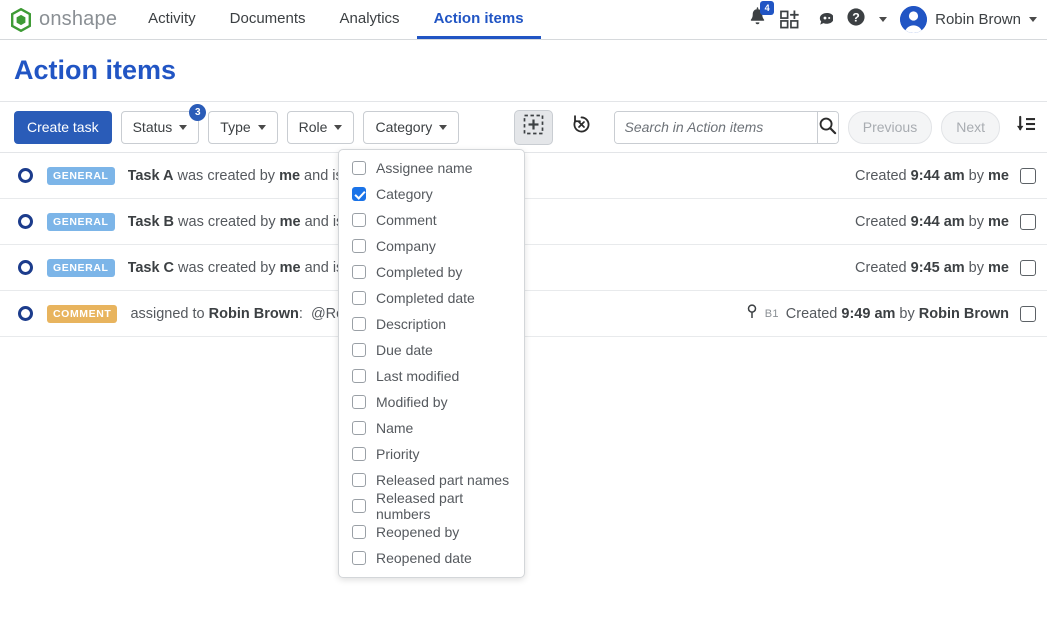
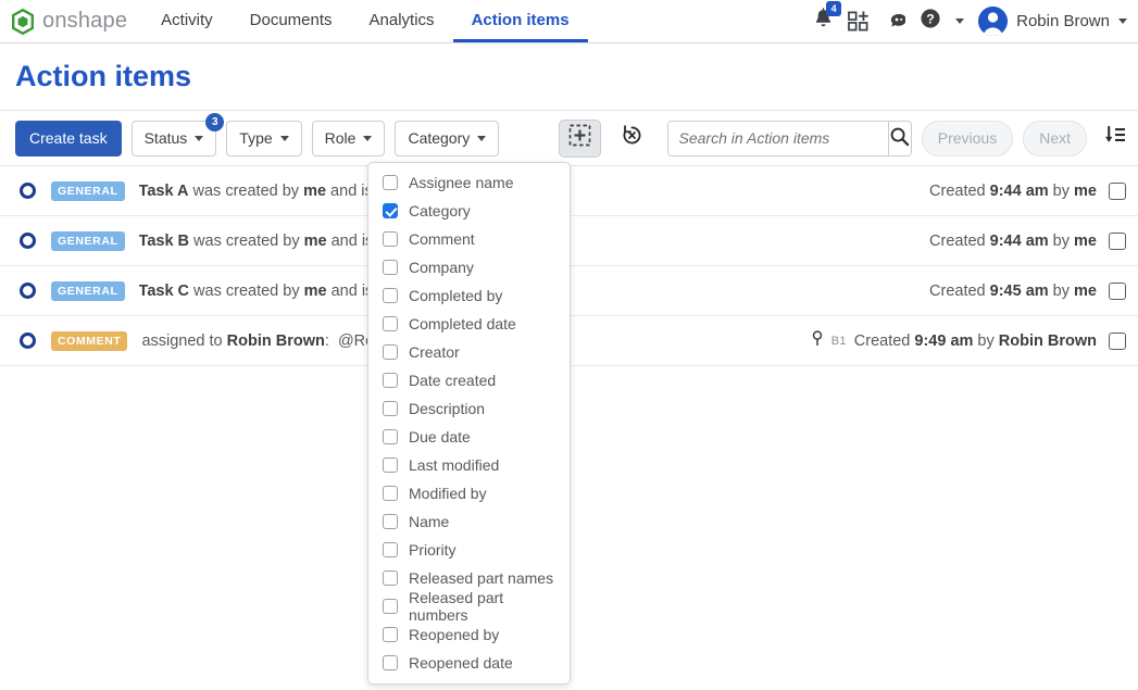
  onshape
  Activity
  Documents
  Analytics
  Action items
  4
  ?
  Robin Brown
  Action items
  Create task
  Status
  3
  Type
  Role
  Category
  Search in Action items
  Previous
  Next
  GENERAL
  Task A was created by me and i
  Created 9:44 am by me
  GENERAL
  Task B was created by me and i
  Created 9:44 am by me
  GENERAL
  Task C was created by me and i
  Created 9:45 am by me
  COMMENT
  assigned to Robin Brown: @R
  B1
  Created 9:49 am by Robin Brown
  Assignee name
  Category
  Comment
  Company
  Completed by
  Completed date
+ Creator
+ Date created
  Description
  Due date
  Last modified
  Modified by
  Name
  Priority
  Released part names
  Released part numbers
  Reopened by
  Reopened date
